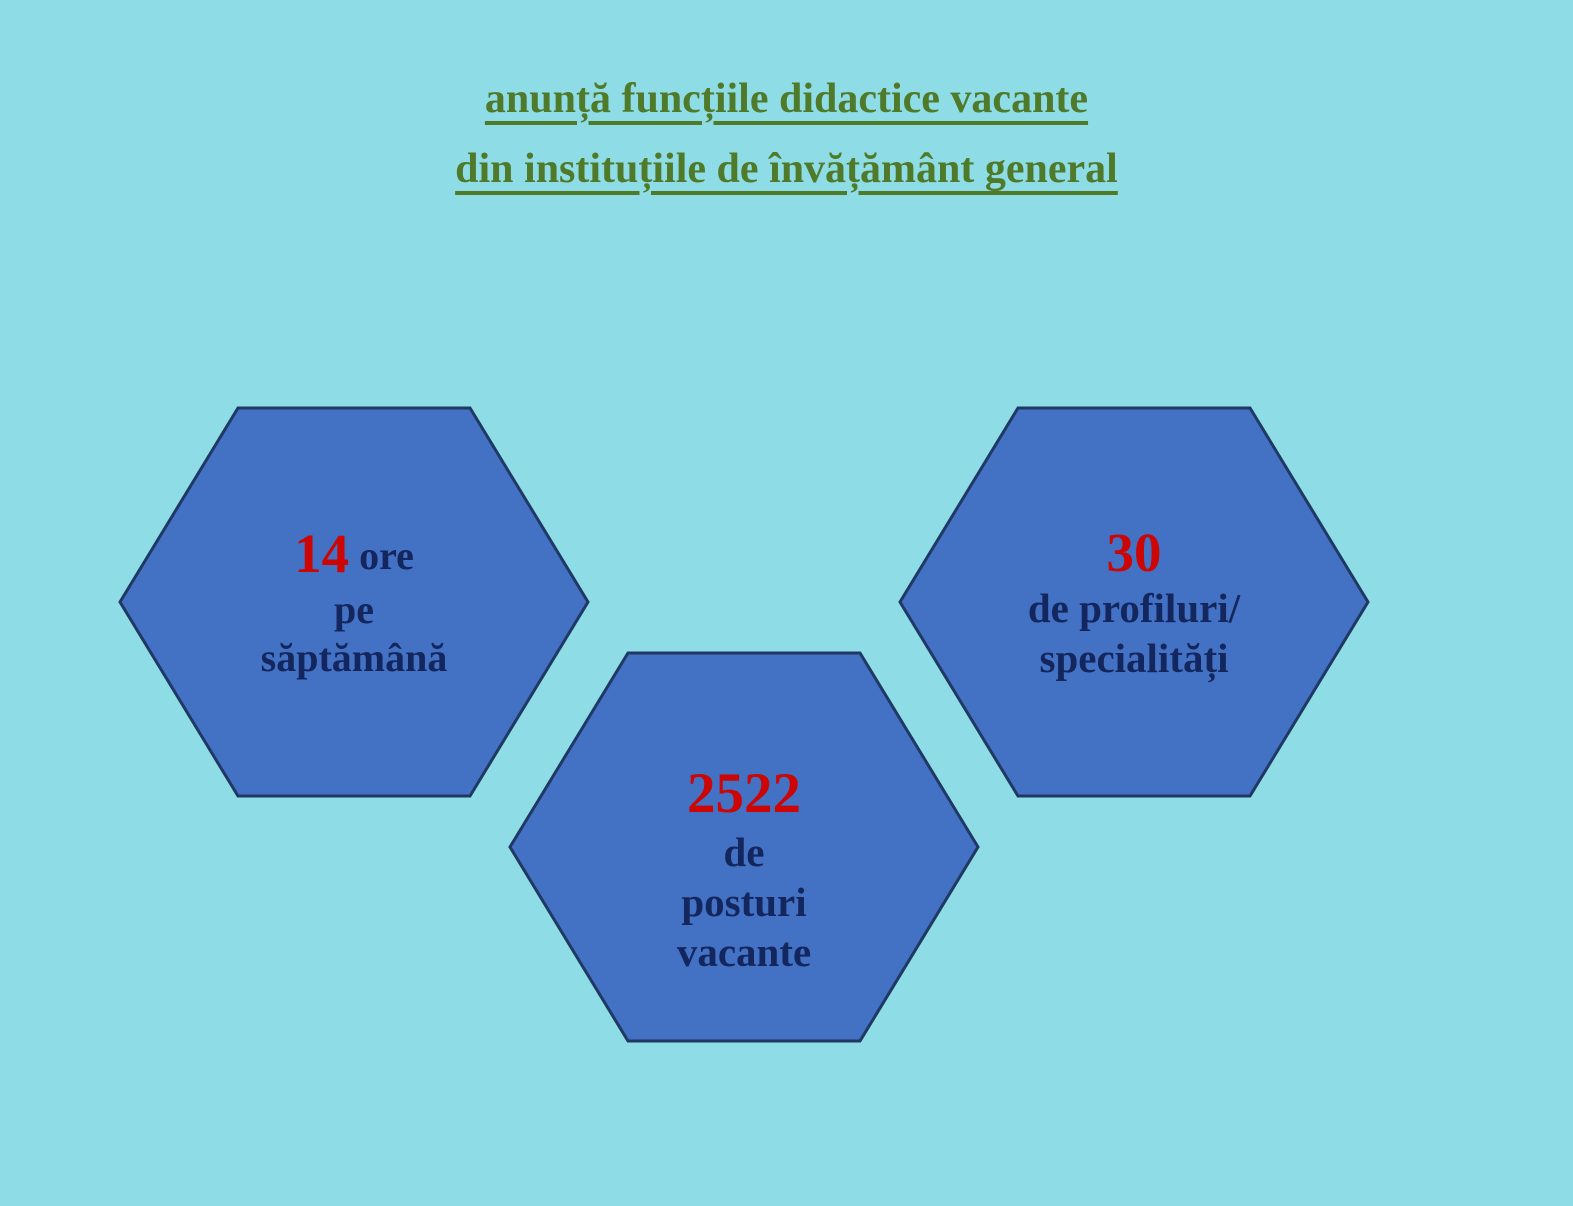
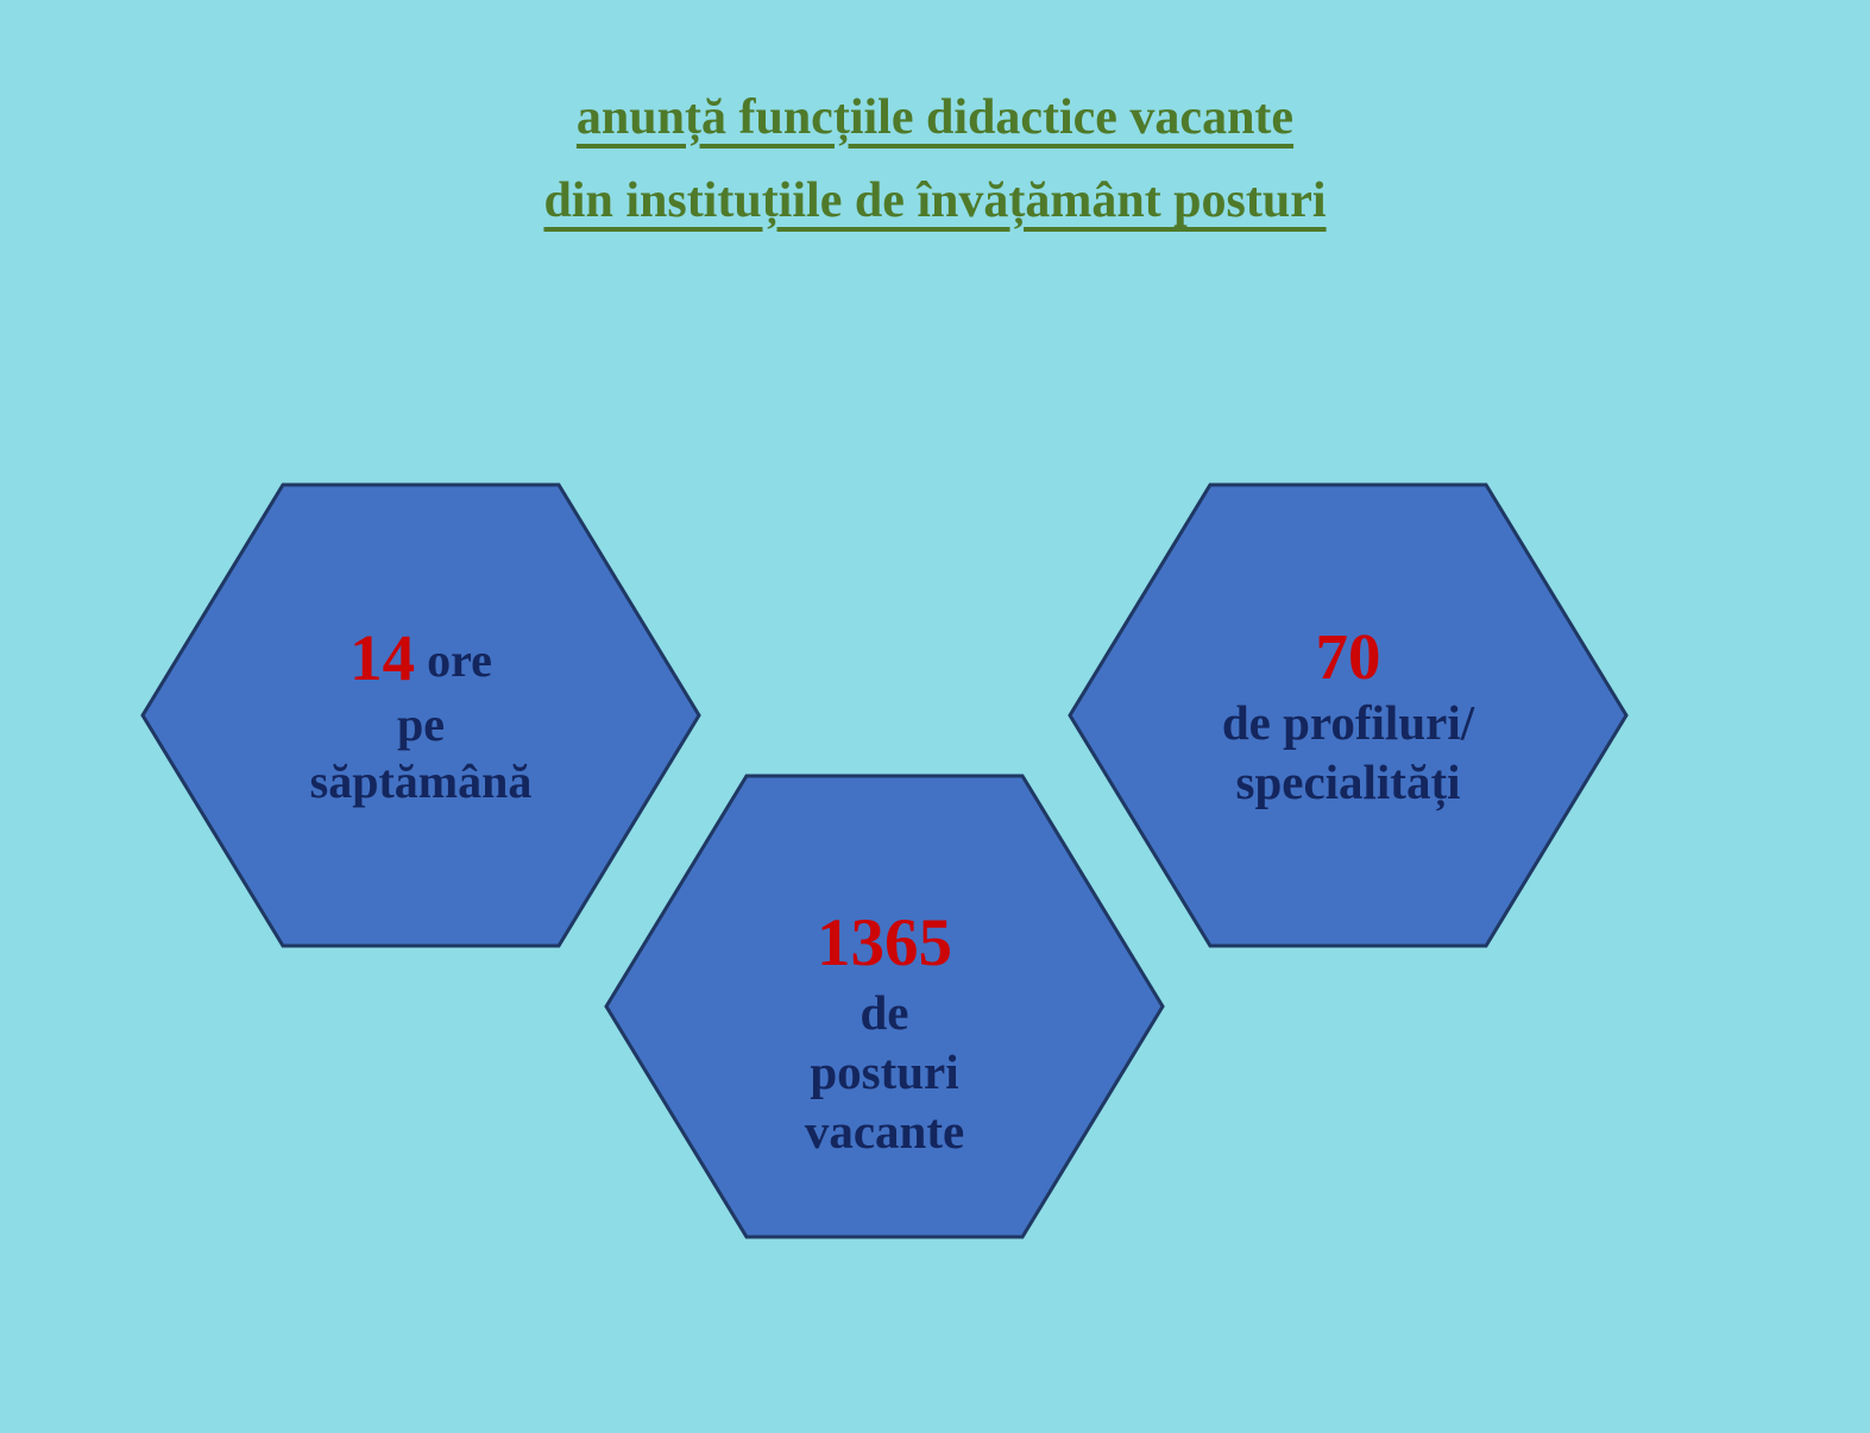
  anunță funcțiile didactice vacante
- din instituțiile de învățământ general
+ din instituțiile de învățământ posturi
  14 ore
  pe
  săptămână
- 2522
+ 1365
  de
  posturi
  vacante
- 30
+ 70
  de profiluri/
  specialități
